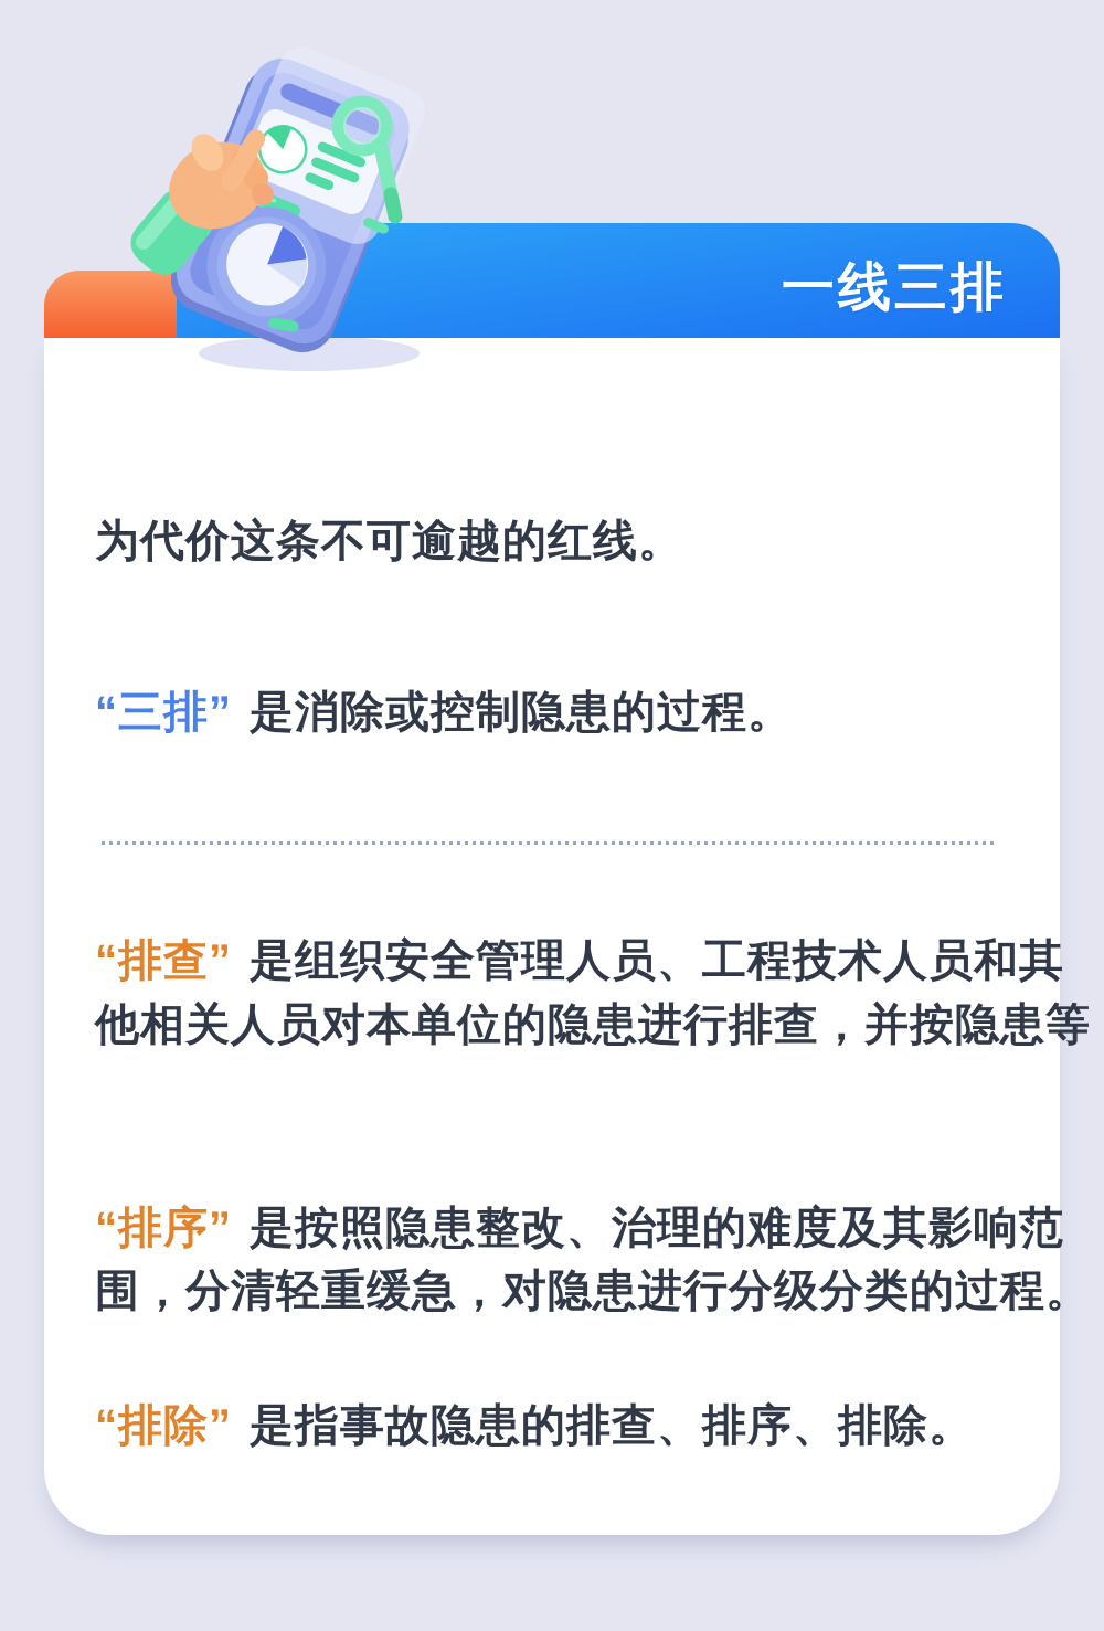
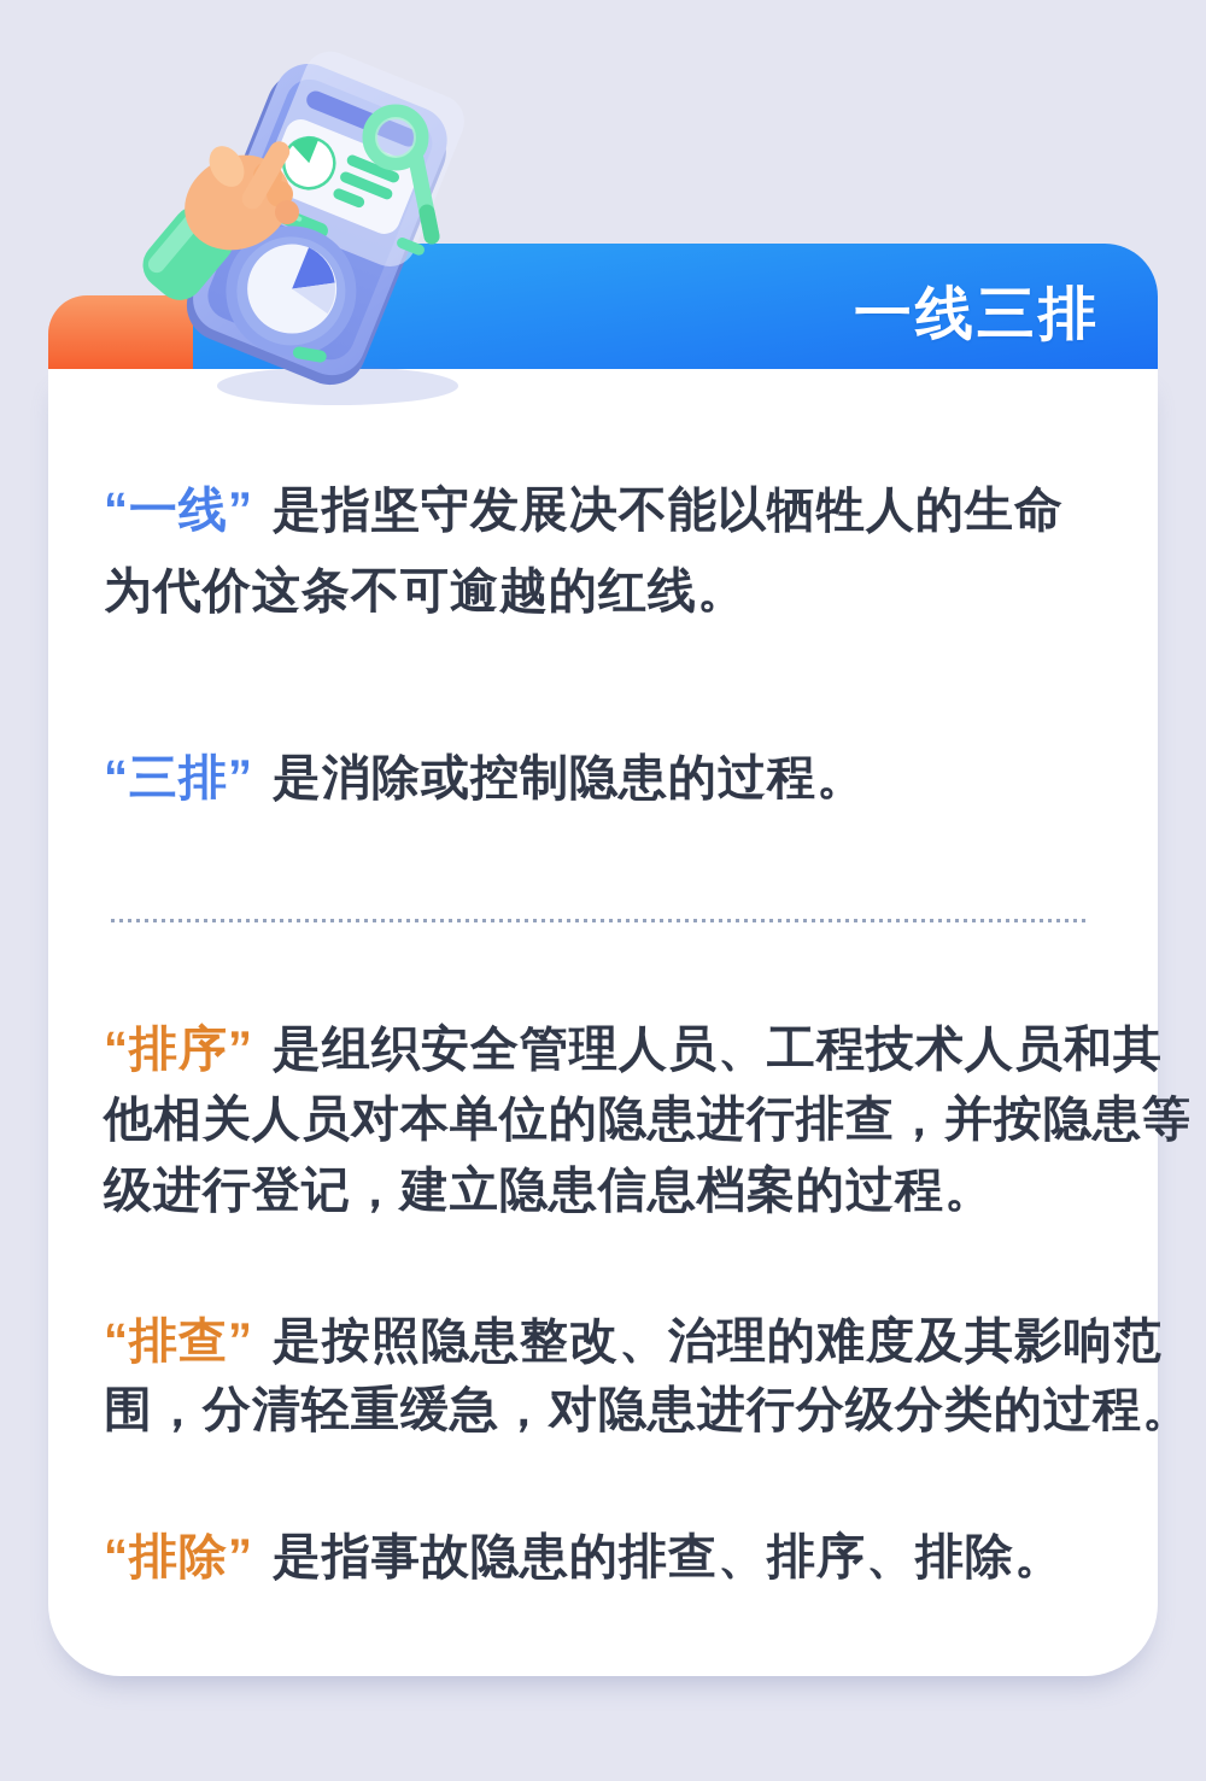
  一线三排
+ “一线” 是指坚守发展决不能以牺牲人的生命
  为代价这条不可逾越的红线。
  “三排” 是消除或控制隐患的过程。
- “排查” 是组织安全管理人员、工程技术人员和其
+ “排序” 是组织安全管理人员、工程技术人员和其
  他相关人员对本单位的隐患进行排查，并按隐患等
+ 级进行登记，建立隐患信息档案的过程。
- “排序” 是按照隐患整改、治理的难度及其影响范
+ “排查” 是按照隐患整改、治理的难度及其影响范
  围，分清轻重缓急，对隐患进行分级分类的过程。
  “排除” 是指事故隐患的排查、排序、排除。
